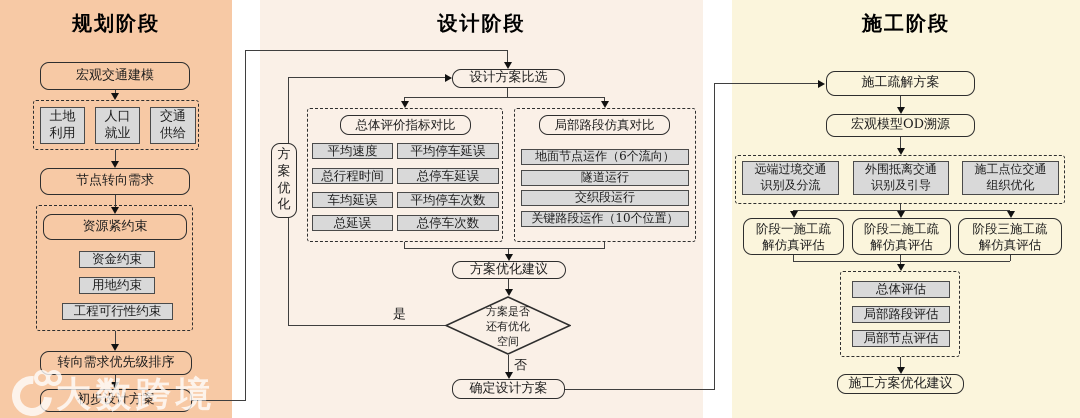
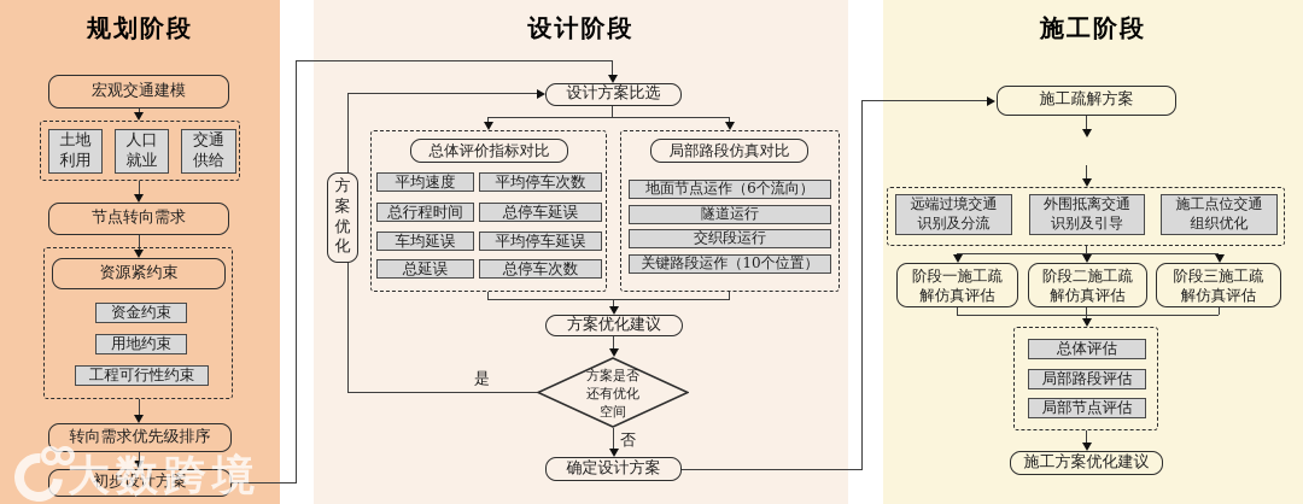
  规划阶段
  设计阶段
  施工阶段
  宏观交通建模
  土地
  利用
  人口
  就业
  交通
  供给
  节点转向需求
  资源紧约束
  资金约束
  用地约束
  工程可行性约束
  转向需求优先级排序
  初步设计方案
  设计方案比选
  总体评价指标对比
  平均速度
- 平均停车延误
+ 平均停车次数
  总行程时间
  总停车延误
  车均延误
- 平均停车次数
+ 平均停车延误
  总延误
  总停车次数
  局部路段仿真对比
  地面节点运作（6个流向）
  隧道运行
  交织段运行
  关键路段运作（10个位置）
  方案优化建议
  方案是否
  还有优化
  空间
  是
  方
  案
  优
  化
  否
  确定设计方案
  施工疏解方案
- 宏观模型OD溯源
  远端过境交通
  识别及分流
  外围抵离交通
  识别及引导
  施工点位交通
  组织优化
  阶段一施工疏
  解仿真评估
  阶段二施工疏
  解仿真评估
  阶段三施工疏
  解仿真评估
  总体评估
  局部路段评估
  局部节点评估
  施工方案优化建议
  大数跨境
